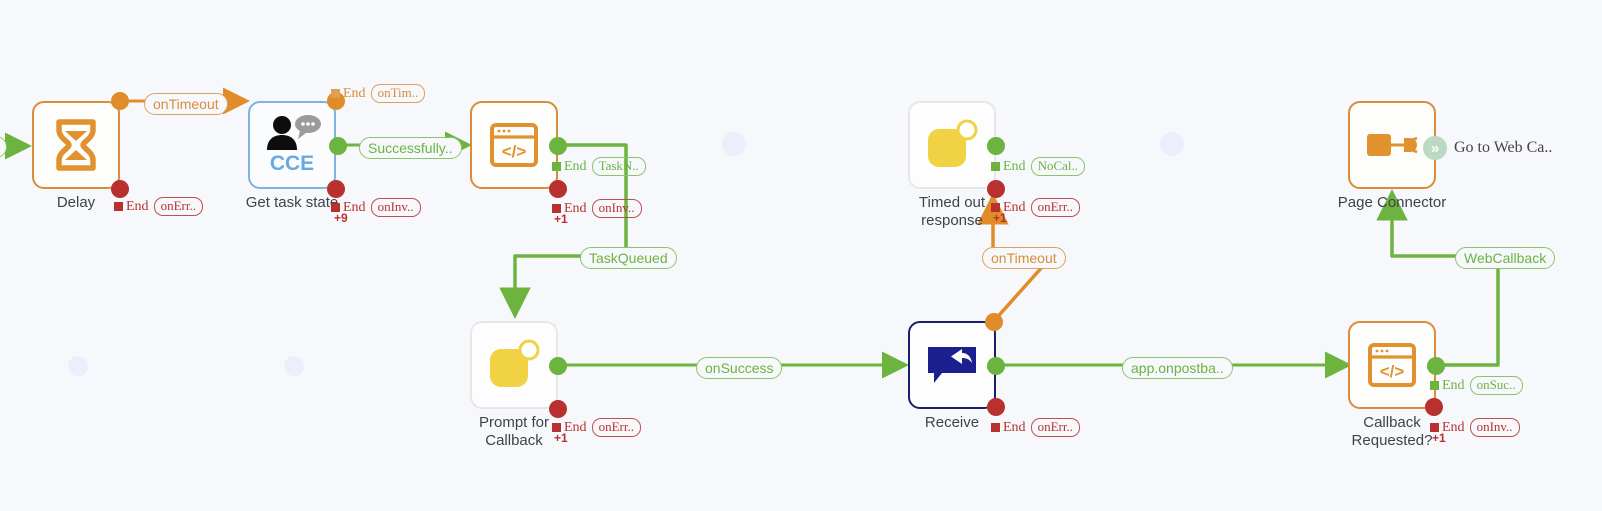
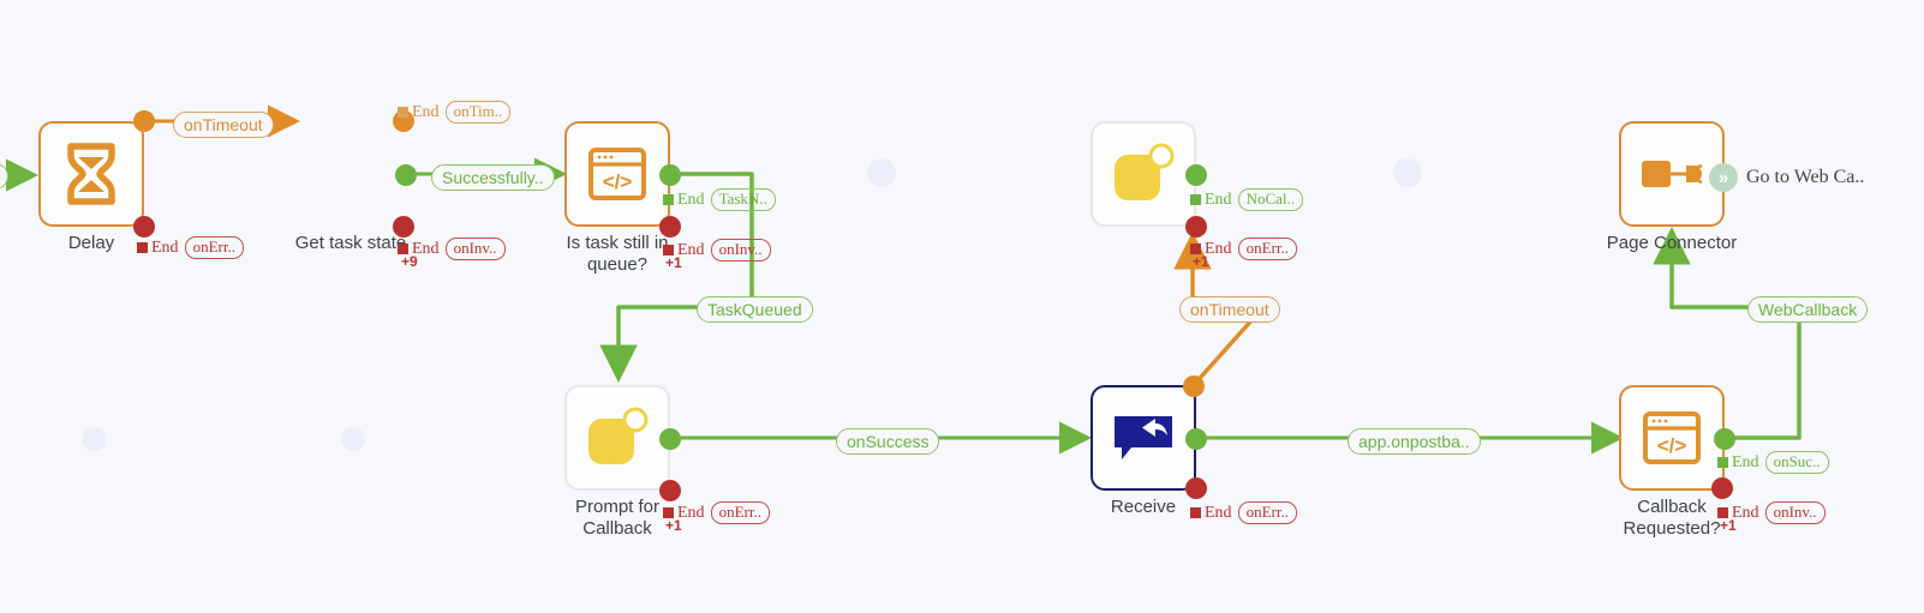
  Delay
  End
  onErr..
- CCE
  Get task stat
  End
  onTim..
  End
  onInv..
  +9
  </>
+ Is task still in
+ queue?
  End
  TaskN..
  End
  onInv..
  +1
- Timed out
- response
  End
  NoCal..
  End
  onErr..
  +1
  Page Connector
  »
  Go to Web Ca..
  Prompt for
  Callback
  End
  onErr..
  +1
  Receive
  End
  onErr..
  </>
  Callback
  Requested?
  End
  onSuc..
  End
  onInv..
  +1
  onTimeout
  Successfully..
  TaskQueued
  onTimeout
  onSuccess
  app.onpostba..
  WebCallback
